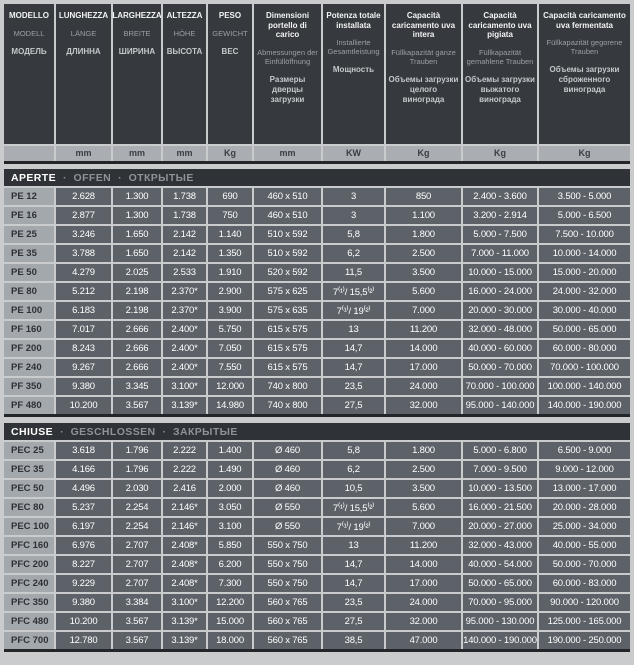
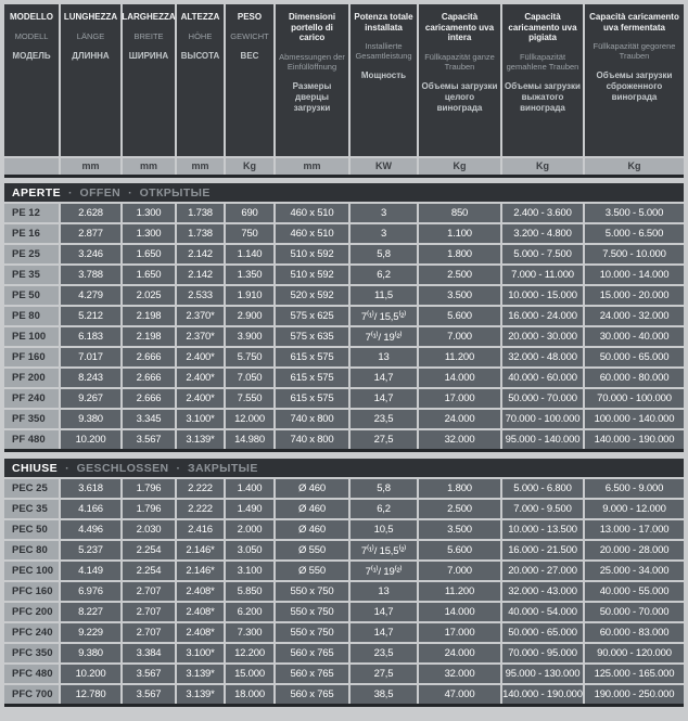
  MODELLO
  MODELL
  МОДЕЛЬ
  LUNGHEZZA
  LÄNGE
  ДЛИННА
  LARGHEZZA
  BREITE
  ШИРИНА
  ALTEZZA
  HÖHE
  ВЫСОТА
  PESO
  GEWICHT
  ВЕС
  Dimensioni portello di carico
  Abmessungen der Einfüllöffnung
  Размеры дверцы загрузки
  Potenza totale installata
  Installierte Gesamtleistung
  Мощность
  Capacità caricamento uva intera
  Füllkapazität ganze Trauben
  Объемы загрузки целого винограда
  Capacità caricamento uva pigiata
  Füllkapazität gemahlene Trauben
  Объемы загрузки выжатого винограда
  Capacità caricamento uva fermentata
  Füllkapazität gegorene Trauben
  Объемы загрузки сброженного винограда
  mm
  mm
  mm
  Kg
  mm
  KW
  Kg
  Kg
  Kg
  APERTE
  ·
  OFFEN
  ·
  ОТКРЫТЫЕ
  PE 12
  2.628
  1.300
  1.738
  690
  460 x 510
  3
  850
  2.400 - 3.600
  3.500 - 5.000
  PE 16
  2.877
  1.300
  1.738
  750
  460 x 510
  3
  1.100
- 3.200 - 2.914
+ 3.200 - 4.800
  5.000 - 6.500
  PE 25
  3.246
  1.650
  2.142
  1.140
  510 x 592
  5,8
  1.800
  5.000 - 7.500
  7.500 - 10.000
  PE 35
  3.788
  1.650
  2.142
  1.350
  510 x 592
  6,2
  2.500
  7.000 - 11.000
  10.000 - 14.000
  PE 50
  4.279
  2.025
  2.533
  1.910
  520 x 592
  11,5
  3.500
  10.000 - 15.000
  15.000 - 20.000
  PE 80
  5.212
  2.198
  2.370*
  2.900
  575 x 625
  7⁽¹⁾/ 15,5⁽²⁾
  5.600
  16.000 - 24.000
  24.000 - 32.000
  PE 100
  6.183
  2.198
  2.370*
  3.900
  575 x 635
  7⁽¹⁾/ 19⁽²⁾
  7.000
  20.000 - 30.000
  30.000 - 40.000
  PF 160
  7.017
  2.666
  2.400*
  5.750
  615 x 575
  13
  11.200
  32.000 - 48.000
  50.000 - 65.000
  PF 200
  8.243
  2.666
  2.400*
  7.050
  615 x 575
  14,7
  14.000
  40.000 - 60.000
  60.000 - 80.000
  PF 240
  9.267
  2.666
  2.400*
  7.550
  615 x 575
  14,7
  17.000
  50.000 - 70.000
  70.000 - 100.000
  PF 350
  9.380
  3.345
  3.100*
  12.000
  740 x 800
  23,5
  24.000
  70.000 - 100.000
  100.000 - 140.000
  PF 480
  10.200
  3.567
  3.139*
  14.980
  740 x 800
  27,5
  32.000
  95.000 - 140.000
  140.000 - 190.000
  CHIUSE
  ·
  GESCHLOSSEN
  ·
  ЗАКРЫТЫЕ
  PEC 25
  3.618
  1.796
  2.222
  1.400
  Ø 460
  5,8
  1.800
  5.000 - 6.800
  6.500 - 9.000
  PEC 35
  4.166
  1.796
  2.222
  1.490
  Ø 460
  6,2
  2.500
  7.000 - 9.500
  9.000 - 12.000
  PEC 50
  4.496
  2.030
  2.416
  2.000
  Ø 460
  10,5
  3.500
  10.000 - 13.500
  13.000 - 17.000
  PEC 80
  5.237
  2.254
  2.146*
  3.050
  Ø 550
  7⁽¹⁾/ 15,5⁽²⁾
  5.600
  16.000 - 21.500
  20.000 - 28.000
  PEC 100
- 6.197
+ 4.149
  2.254
  2.146*
  3.100
  Ø 550
  7⁽¹⁾/ 19⁽²⁾
  7.000
  20.000 - 27.000
  25.000 - 34.000
  PFC 160
  6.976
  2.707
  2.408*
  5.850
  550 x 750
  13
  11.200
  32.000 - 43.000
  40.000 - 55.000
  PFC 200
  8.227
  2.707
  2.408*
  6.200
  550 x 750
  14,7
  14.000
  40.000 - 54.000
  50.000 - 70.000
  PFC 240
  9.229
  2.707
  2.408*
  7.300
  550 x 750
  14,7
  17.000
  50.000 - 65.000
  60.000 - 83.000
  PFC 350
  9.380
  3.384
  3.100*
  12.200
  560 x 765
  23,5
  24.000
  70.000 - 95.000
  90.000 - 120.000
  PFC 480
  10.200
  3.567
  3.139*
  15.000
  560 x 765
  27,5
  32.000
  95.000 - 130.000
  125.000 - 165.000
  PFC 700
  12.780
  3.567
  3.139*
  18.000
  560 x 765
  38,5
  47.000
  140.000 - 190.000
  190.000 - 250.000
